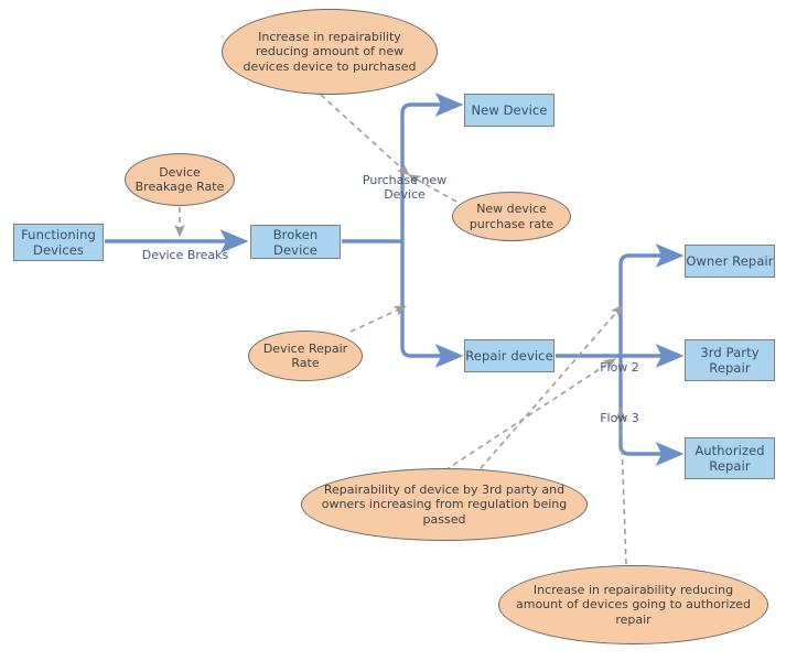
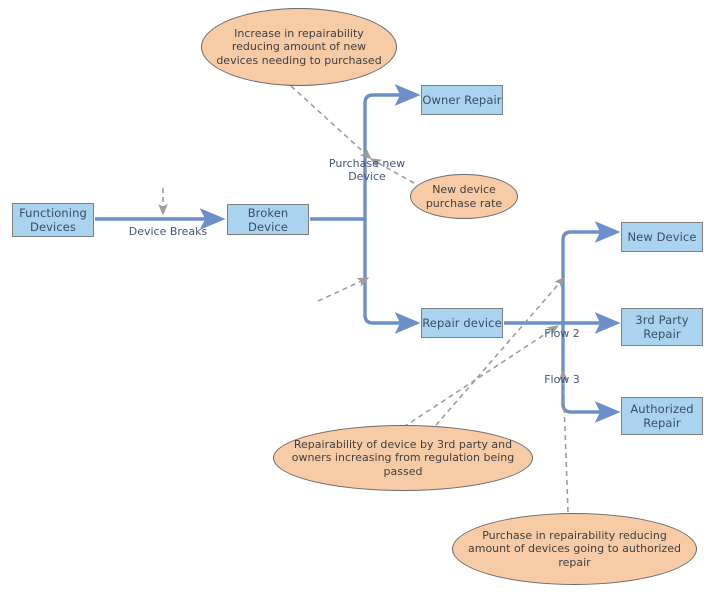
  Functioning
  Devices
  Broken Device
- New Device
+ Owner Repair
  Repair device
- Owner Repair
+ New Device
  3rd Party
  Repair
  Authorized
  Repair
- Increase in repairability reducing amount of new devices device to purchased
+ Increase in repairability reducing amount of new devices needing to purchased
- Device Breakage Rate
  New device purchase rate
- Device Repair Rate
  Repairability of device by 3rd party and owners increasing from regulation being passed
- Increase in repairability reducing amount of devices going to authorized repair
+ Purchase in repairability reducing amount of devices going to authorized repair
  Device Breaks
  Purchase new
  Device
  Flow 2
  Flow 3
